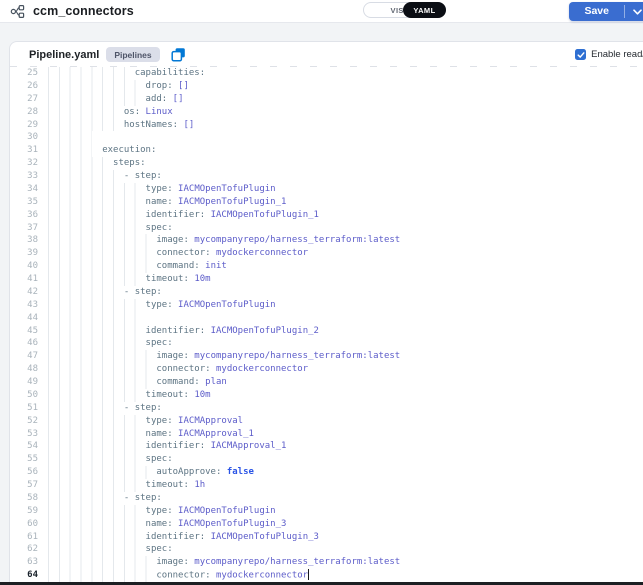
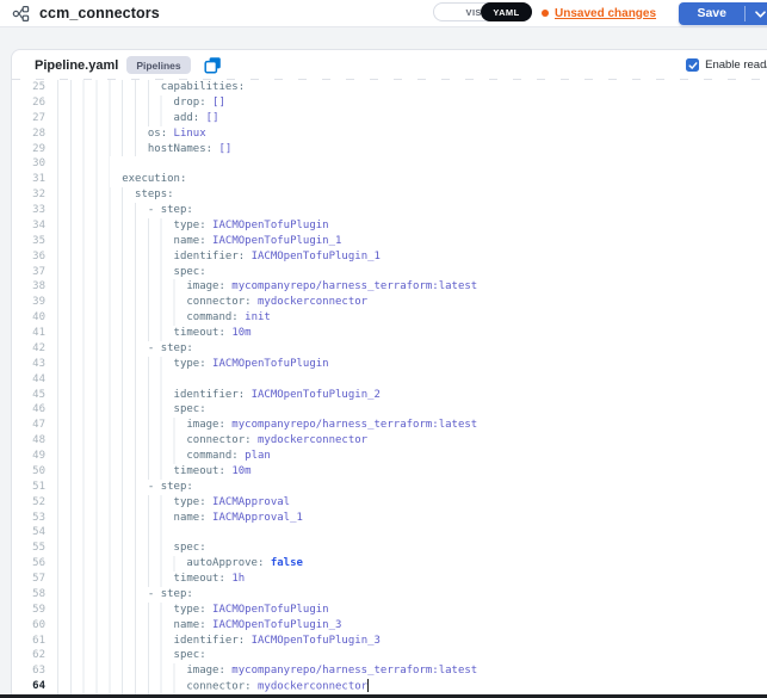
  ccm_connectors
  YAML
+ Unsaved changes
  Save
  Pipeline.yaml
  Pipelines
  Enable read
  25
  capabilities:
  26
  drop: []
  27
  add: []
  28
  os: Linux
  29
  hostNames: []
  30
  31
  execution:
  32
  steps:
  33
  - step:
  34
  type: IACMOpenTofuPlugin
  35
  name: IACMOpenTofuPlugin_1
  36
  identifier: IACMOpenTofuPlugin_1
  37
  spec:
  38
  image: mycompanyrepo/harness_terraform:latest
  39
  connector: mydockerconnector
  40
  command: init
  41
  timeout: 10m
  42
  - step:
  43
  type: IACMOpenTofuPlugin
  44
  45
  identifier: IACMOpenTofuPlugin_2
  46
  spec:
  47
  image: mycompanyrepo/harness_terraform:latest
  48
  connector: mydockerconnector
  49
  command: plan
  50
  timeout: 10m
  51
  - step:
  52
  type: IACMApproval
  53
  name: IACMApproval_1
  54
- identifier: IACMApproval_1
  55
  spec:
  56
  autoApprove: false
  57
  timeout: 1h
  58
  - step:
  59
  type: IACMOpenTofuPlugin
  60
  name: IACMOpenTofuPlugin_3
  61
  identifier: IACMOpenTofuPlugin_3
  62
  spec:
  63
  image: mycompanyrepo/harness_terraform:latest
  64
  connector: mydockerconnector
